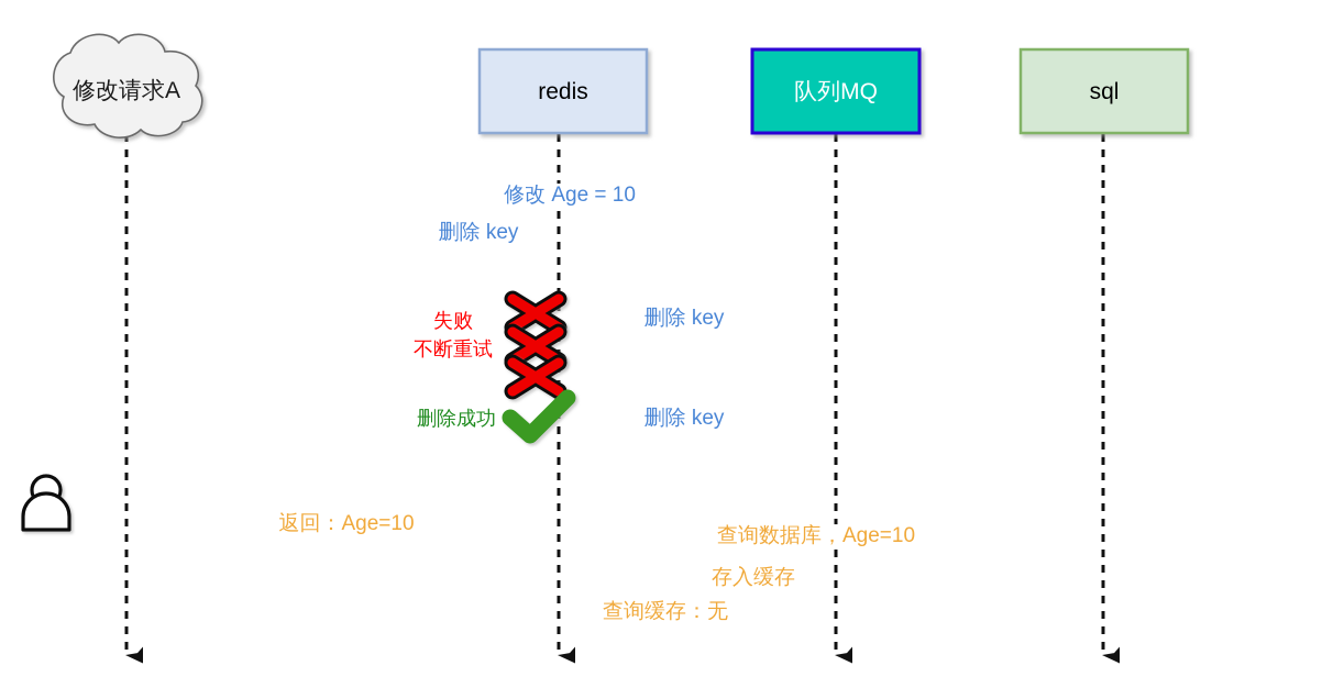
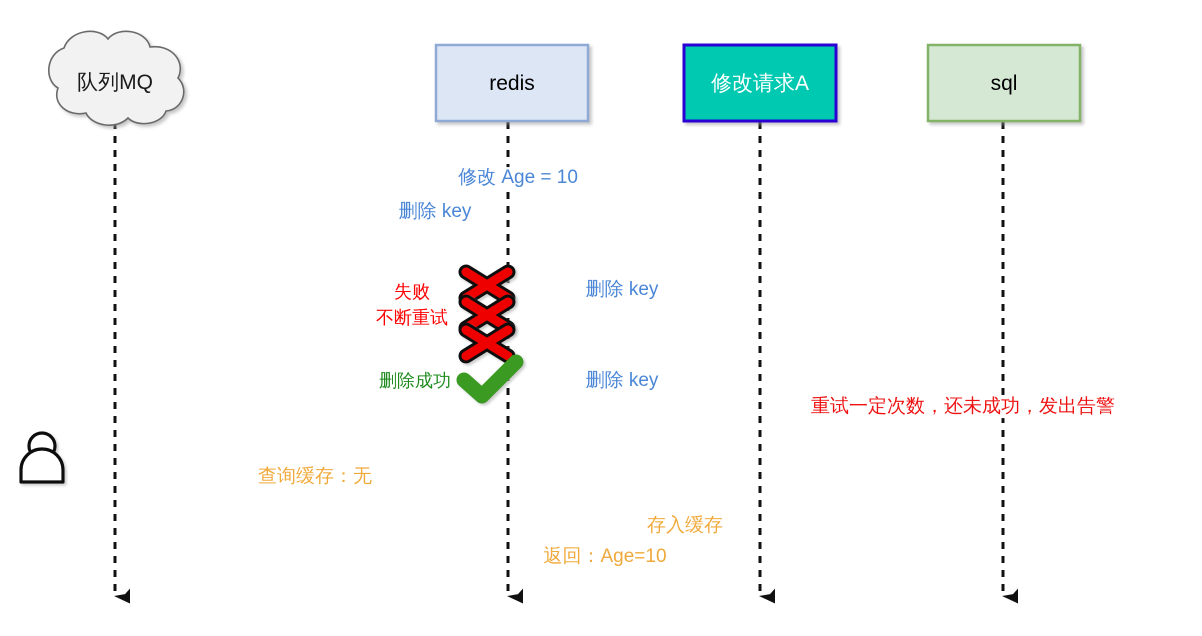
- 修改请求A
+ 队列MQ
  redis
- 队列MQ
+ 修改请求A
  sql
  修改 Age = 10
  删除 key
  删除 key
  删除 key
+ 重试一定次数，还未成功，发出告警
- 返回：Age=10
+ 查询缓存：无
- 查询数据库，Age=10
  存入缓存
- 查询缓存：无
+ 返回：Age=10
  失败
  不断重试
  删除成功
